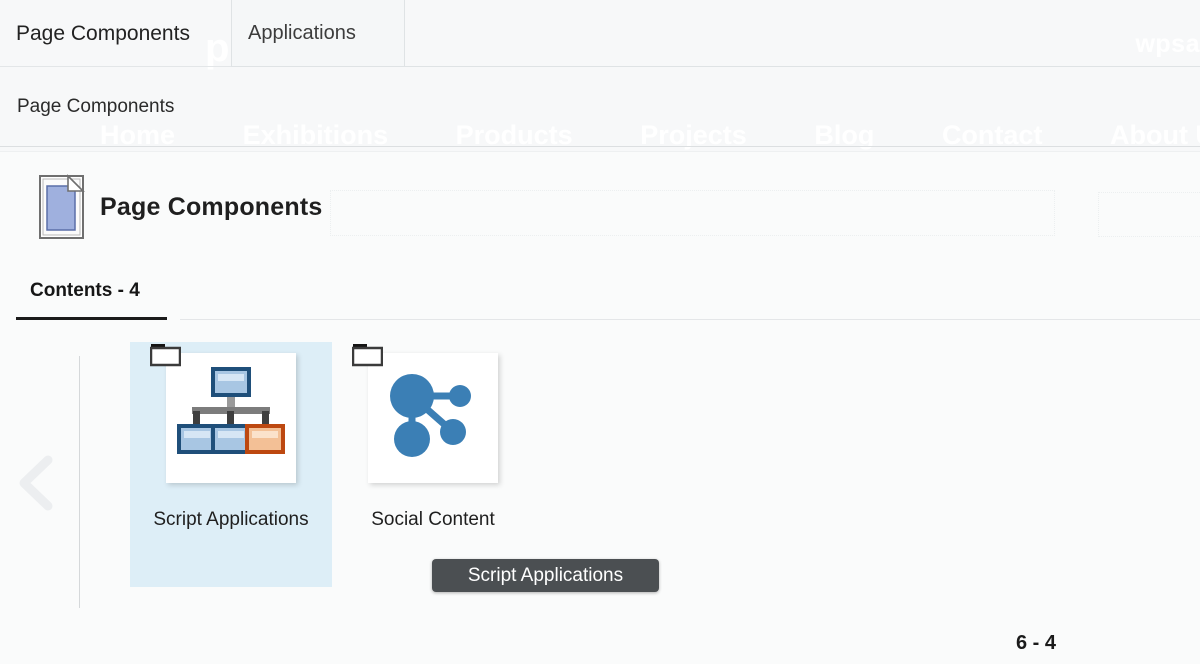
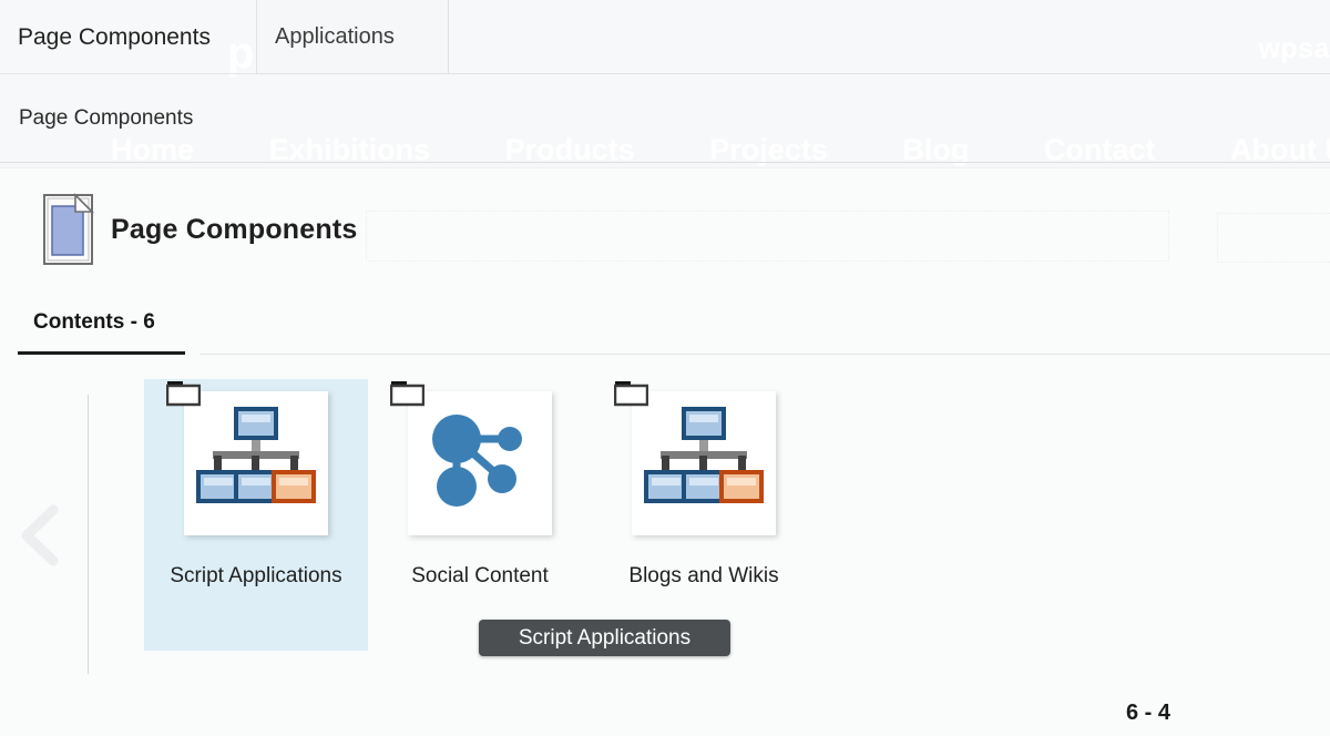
  Home
  Exhibitions
  Products
  Projects
  Blog
  Contact
  About
  Page Components
  Applications
  Page Components
  Page Components
- Contents - 4
+ Contents - 6
  Script Applications
  Social Content
+ Blogs and Wikis
  Script Applications
  6 - 4
